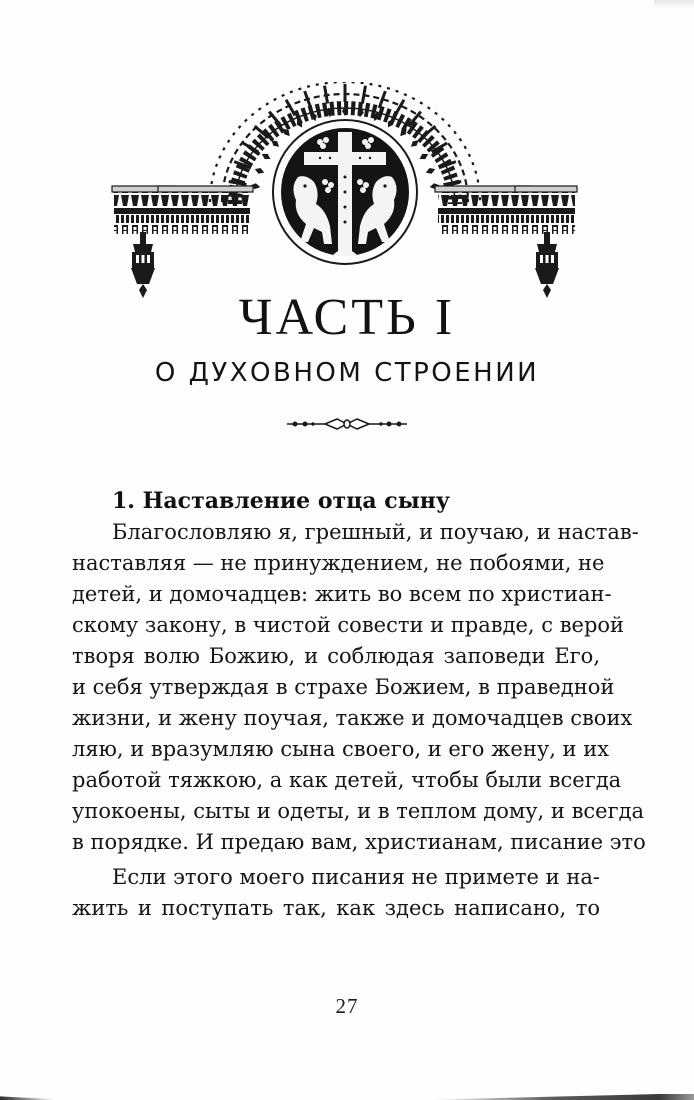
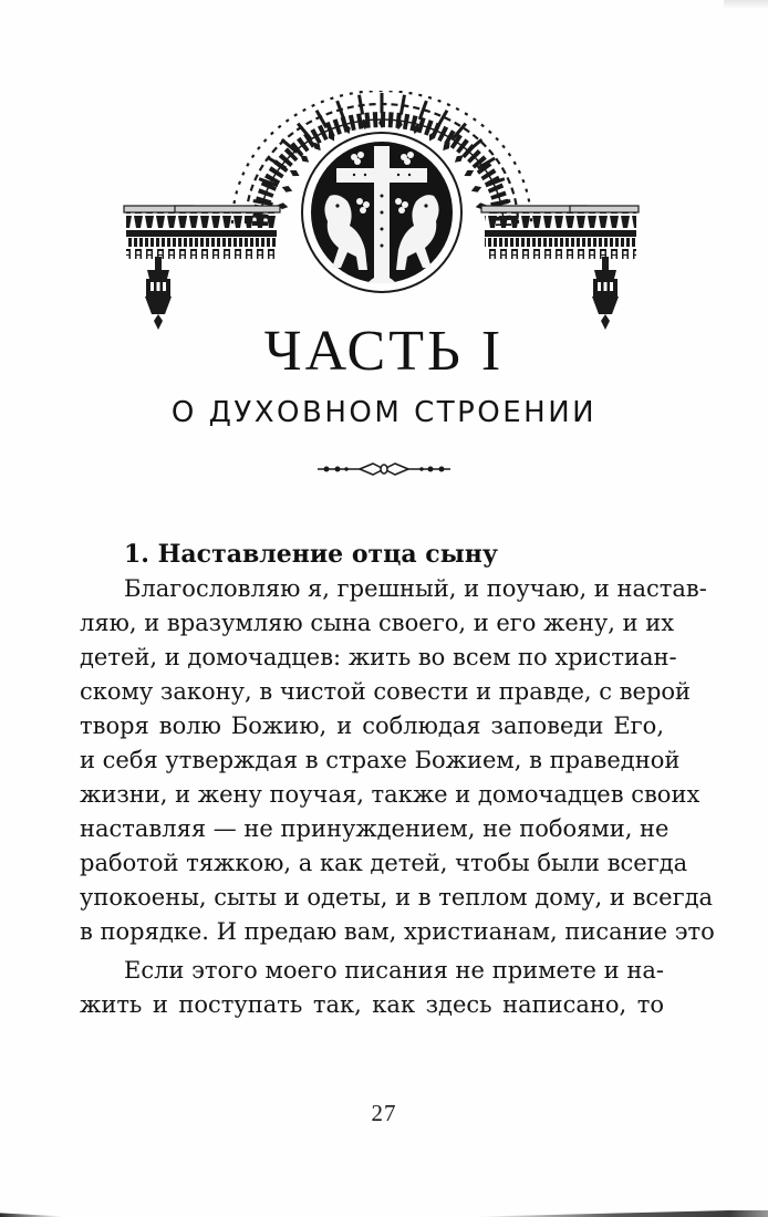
  ЧАСТЬ I
  О ДУХОВНОМ СТРОЕНИИ
  1. Наставление отца сыну
  Благословляю я, грешный, и поучаю, и настав-
- наставляя — не принуждением, не побоями, не
+ ляю, и вразумляю сына своего, и его жену, и их
  детей, и домочадцев: жить во всем по христиан-
  скому закону, в чистой совести и правде, с верой
  творя волю Божию, и соблюдая заповеди Его,
  и себя утверждая в страхе Божием, в праведной
  жизни, и жену поучая, также и домочадцев своих
- ляю, и вразумляю сына своего, и его жену, и их
+ наставляя — не принуждением, не побоями, не
  работой тяжкою, а как детей, чтобы были всегда
  упокоены, сыты и одеты, и в теплом дому, и всегда
  в порядке. И предаю вам, христианам, писание это
  Если этого моего писания не примете и на-
  жить и поступать так, как здесь написано, то
  27
